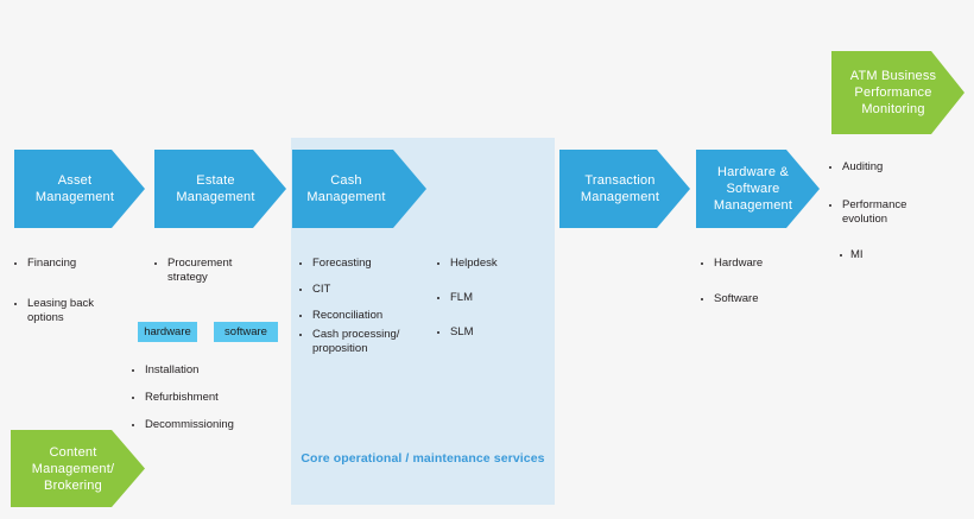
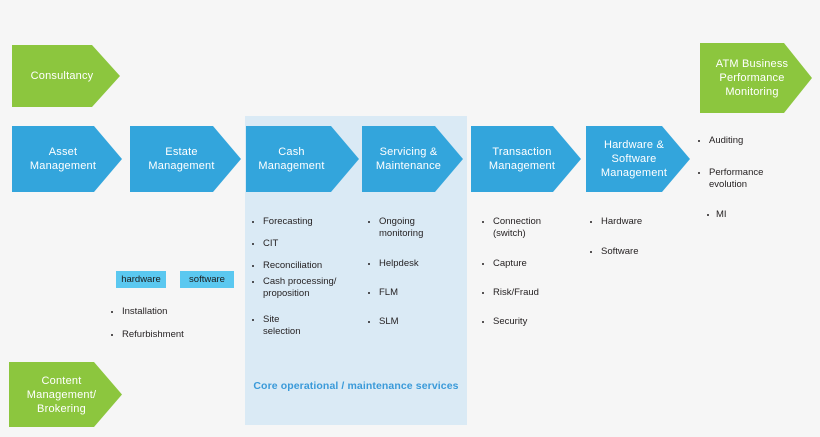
  Core operational / maintenance services
+ Consultancy
  Content
  Management/
  Brokering
  ATM Business
  Performance
  Monitoring
  Asset
  Management
  Estate
  Management
  Cash Management
+ Servicing &
+ Maintenance
  Transaction
  Management
  Hardware &
  Software
  Management
- Financing
- Leasing back
- options
- Procurement
- strategy
  hardware
  software
  Installation
  Refurbishment
- Decommissioning
  Forecasting
  CIT
  Reconciliation
  Cash processing/
  proposition
+ Site
+ selection
+ Ongoing
+ monitoring
  Helpdesk
  FLM
  SLM
+ Connection
+ (switch)
+ Capture
+ Risk/Fraud
+ Security
  Hardware
  Software
  Auditing
  Performance
  evolution
  MI
